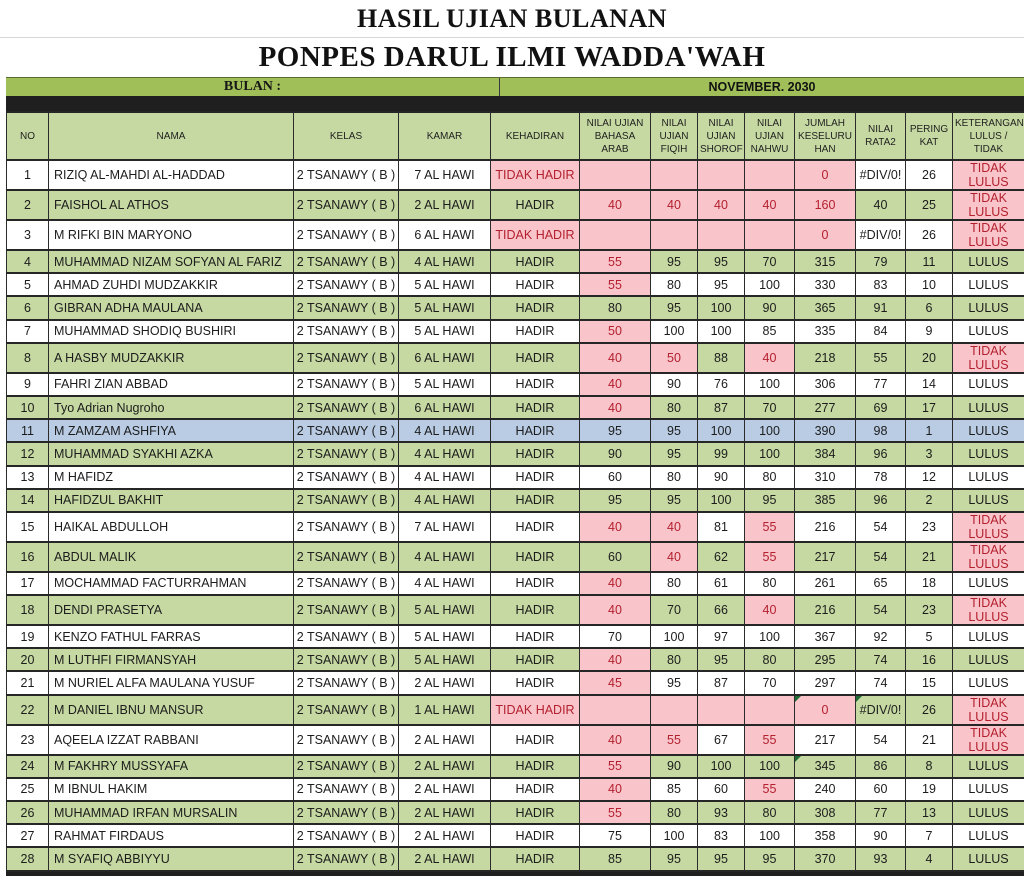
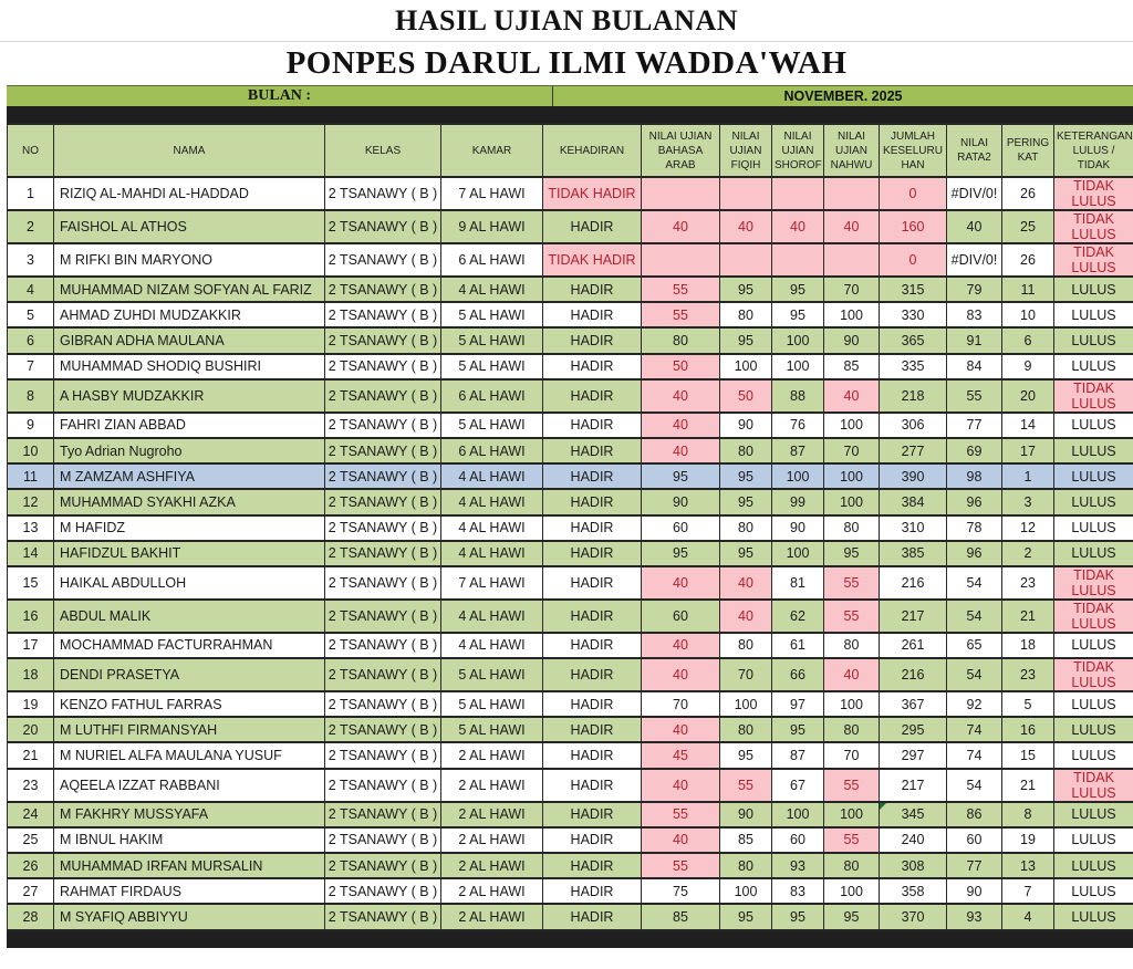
  HASIL UJIAN BULANAN
  PONPES DARUL ILMI WADDA'WAH
  BULAN :
- NOVEMBER. 2030
+ NOVEMBER. 2025
  NO	NAMA	KELAS	KAMAR	KEHADIRAN	NILAI UJIAN BAHASA ARAB	NILAI UJIAN FIQIH	NILAI UJIAN SHOROF	NILAI UJIAN NAHWU	JUMLAH KESELURU HAN	NILAI RATA2	PERING KAT	KETERANGAN LULUS / TIDAK
  1	RIZIQ AL-MAHDI AL-HADDAD	2 TSANAWY ( B )	7 AL HAWI	TIDAK HADIR					0	#DIV/0!	26	TIDAK LULUS
- 2	FAISHOL AL ATHOS	2 TSANAWY ( B )	2 AL HAWI	HADIR	40	40	40	40	160	40	25	TIDAK LULUS
+ 2	FAISHOL AL ATHOS	2 TSANAWY ( B )	9 AL HAWI	HADIR	40	40	40	40	160	40	25	TIDAK LULUS
  3	M RIFKI BIN MARYONO	2 TSANAWY ( B )	6 AL HAWI	TIDAK HADIR					0	#DIV/0!	26	TIDAK LULUS
  4	MUHAMMAD NIZAM SOFYAN AL FARIZ	2 TSANAWY ( B )	4 AL HAWI	HADIR	55	95	95	70	315	79	11	LULUS
  5	AHMAD ZUHDI MUDZAKKIR	2 TSANAWY ( B )	5 AL HAWI	HADIR	55	80	95	100	330	83	10	LULUS
  6	GIBRAN ADHA MAULANA	2 TSANAWY ( B )	5 AL HAWI	HADIR	80	95	100	90	365	91	6	LULUS
  7	MUHAMMAD SHODIQ BUSHIRI	2 TSANAWY ( B )	5 AL HAWI	HADIR	50	100	100	85	335	84	9	LULUS
  8	A HASBY MUDZAKKIR	2 TSANAWY ( B )	6 AL HAWI	HADIR	40	50	88	40	218	55	20	TIDAK LULUS
  9	FAHRI ZIAN ABBAD	2 TSANAWY ( B )	5 AL HAWI	HADIR	40	90	76	100	306	77	14	LULUS
  10	Tyo Adrian Nugroho	2 TSANAWY ( B )	6 AL HAWI	HADIR	40	80	87	70	277	69	17	LULUS
  11	M ZAMZAM ASHFIYA	2 TSANAWY ( B )	4 AL HAWI	HADIR	95	95	100	100	390	98	1	LULUS
  12	MUHAMMAD SYAKHI AZKA	2 TSANAWY ( B )	4 AL HAWI	HADIR	90	95	99	100	384	96	3	LULUS
  13	M HAFIDZ	2 TSANAWY ( B )	4 AL HAWI	HADIR	60	80	90	80	310	78	12	LULUS
  14	HAFIDZUL BAKHIT	2 TSANAWY ( B )	4 AL HAWI	HADIR	95	95	100	95	385	96	2	LULUS
  15	HAIKAL ABDULLOH	2 TSANAWY ( B )	7 AL HAWI	HADIR	40	40	81	55	216	54	23	TIDAK LULUS
  16	ABDUL MALIK	2 TSANAWY ( B )	4 AL HAWI	HADIR	60	40	62	55	217	54	21	TIDAK LULUS
  17	MOCHAMMAD FACTURRAHMAN	2 TSANAWY ( B )	4 AL HAWI	HADIR	40	80	61	80	261	65	18	LULUS
  18	DENDI PRASETYA	2 TSANAWY ( B )	5 AL HAWI	HADIR	40	70	66	40	216	54	23	TIDAK LULUS
  19	KENZO FATHUL FARRAS	2 TSANAWY ( B )	5 AL HAWI	HADIR	70	100	97	100	367	92	5	LULUS
  20	M LUTHFI FIRMANSYAH	2 TSANAWY ( B )	5 AL HAWI	HADIR	40	80	95	80	295	74	16	LULUS
  21	M NURIEL ALFA MAULANA YUSUF	2 TSANAWY ( B )	2 AL HAWI	HADIR	45	95	87	70	297	74	15	LULUS
- 22	M DANIEL IBNU MANSUR	2 TSANAWY ( B )	1 AL HAWI	TIDAK HADIR					0	#DIV/0!	26	TIDAK LULUS
  23	AQEELA IZZAT RABBANI	2 TSANAWY ( B )	2 AL HAWI	HADIR	40	55	67	55	217	54	21	TIDAK LULUS
  24	M FAKHRY MUSSYAFA	2 TSANAWY ( B )	2 AL HAWI	HADIR	55	90	100	100	345	86	8	LULUS
  25	M IBNUL HAKIM	2 TSANAWY ( B )	2 AL HAWI	HADIR	40	85	60	55	240	60	19	LULUS
  26	MUHAMMAD IRFAN MURSALIN	2 TSANAWY ( B )	2 AL HAWI	HADIR	55	80	93	80	308	77	13	LULUS
  27	RAHMAT FIRDAUS	2 TSANAWY ( B )	2 AL HAWI	HADIR	75	100	83	100	358	90	7	LULUS
  28	M SYAFIQ ABBIYYU	2 TSANAWY ( B )	2 AL HAWI	HADIR	85	95	95	95	370	93	4	LULUS
